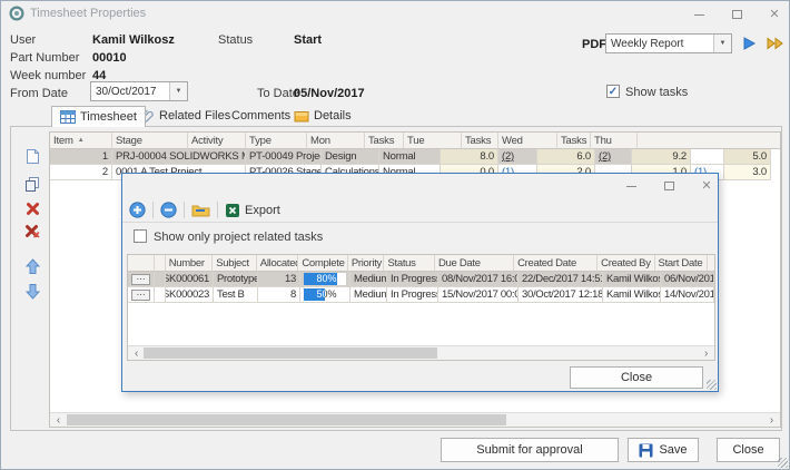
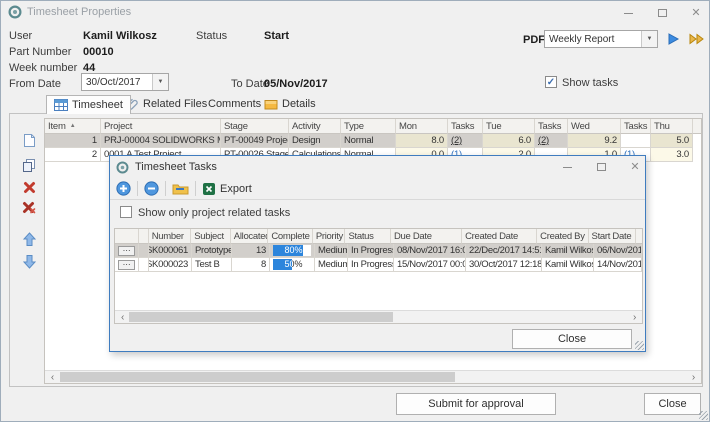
  Timesheet Properties
  ✕
  User
  Kamil Wilkosz
  Status
  Start
  Part Number
  00010
  Week number
  44
  From Date
  30/Oct/2017
  To Date
  05/Nov/2017
  PDF
  Weekly Report
  ✓
  Show tasks
  Timesheet
  Related Files
  Comments
  Details
  Item
+ Project
  Stage
  Activity
  Type
  Mon
  Tasks
  Tue
  Tasks
  Wed
  Tasks
  Thu
  1
  PRJ-00004 SOLIDWORKS
  PT-00049 Proje
  Design
  Normal
  8.0
  (2)
  6.0
  (2)
  9.2
  5.0
  2
  3.0
  ‹
  ›
+ Timesheet Tasks
  ✕
  Export
  Show only project related tasks
  Number
  Subject
  Allocate
  Complete
  Priority
  Status
  Due Date
  Created Date
  Created By
  Start Date
  ⋯
  SK000061
  Prototype
  13
  80%
  Medium
  In Progres
  08/Nov/2017 16:0
  22/Dec/2017 14:5
  Kamil Wilko
  06/Nov/201
  ⋯
  SK000023
  Test B
  8
  Medium
  In Progres
  15/Nov/2017 00:0
  30/Oct/2017 12:18
  Kamil Wilkos
  14/Nov/201
  ‹
  ›
  Close
  Submit for approval
- Save
  Close
